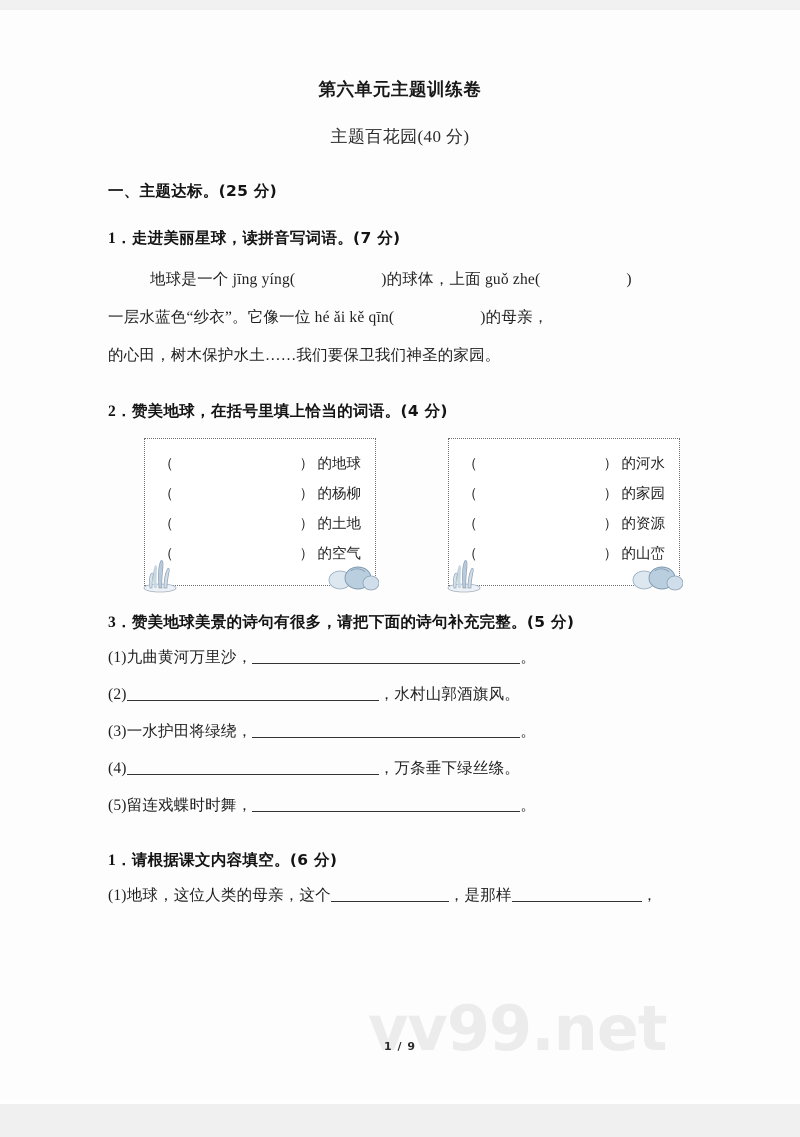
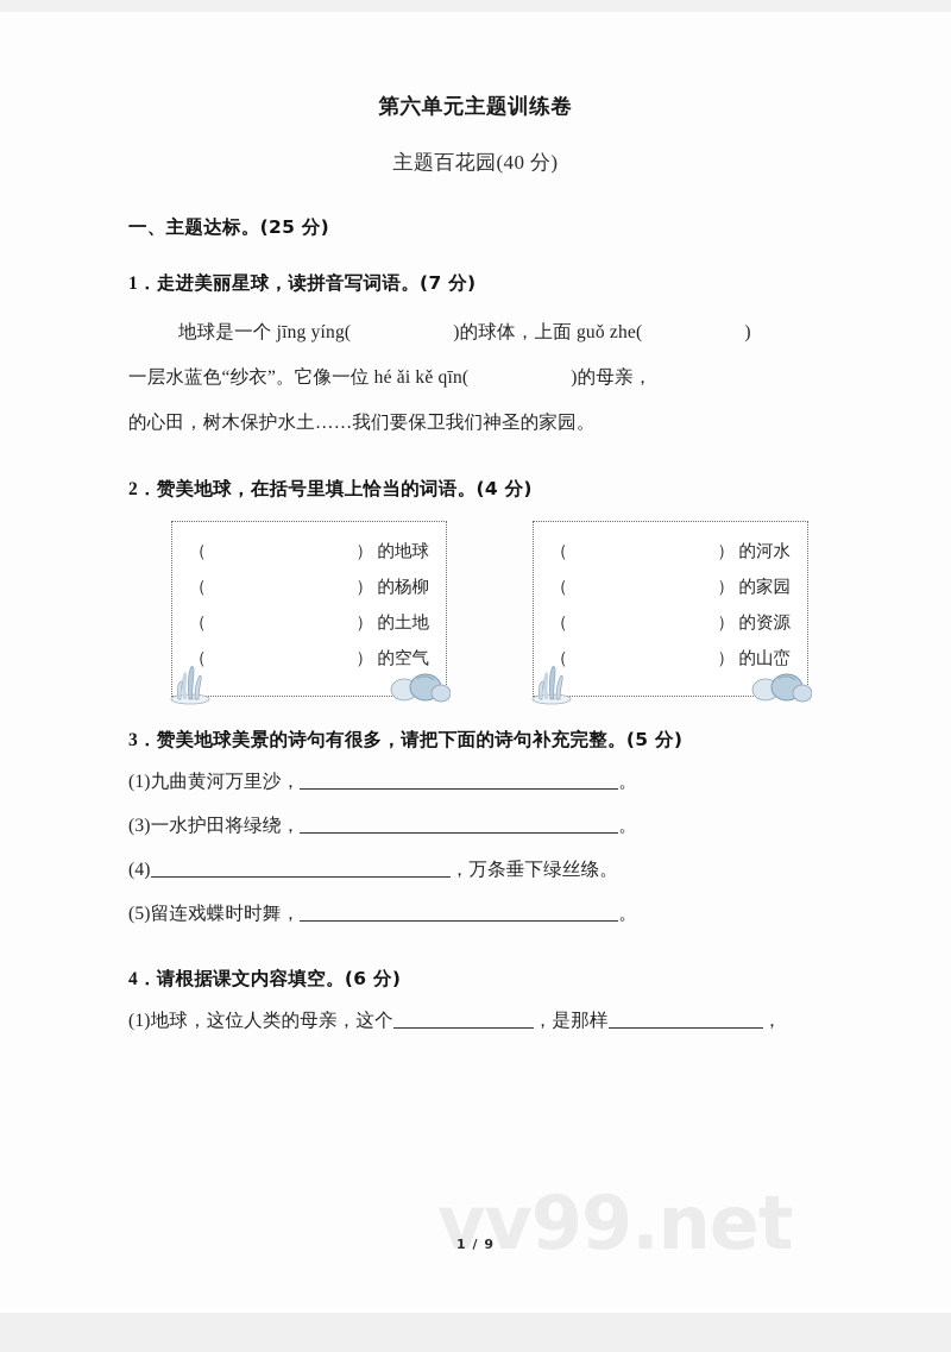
  第六单元主题训练卷
  主题百花园(40 分)
  一、主题达标。(25 分)
  1．走进美丽星球，读拼音写词语。(7 分)
  地球是一个 jīng yíng( )的球体，上面 guǒ zhe( )
  一层水蓝色“纱衣”。它像一位 hé ǎi kě qīn( )的母亲，
  的心田，树木保护水土……我们要保卫我们神圣的家园。
  2．赞美地球，在括号里填上恰当的词语。(4 分)
  （
  ） 的地球
  （
  ） 的杨柳
  （
  ） 的土地
  （
  ） 的空气
  （
  ） 的河水
  （
  ） 的家园
  （
  ） 的资源
  （
  ） 的山峦
  3．赞美地球美景的诗句有很多，请把下面的诗句补充完整。(5 分)
  (1)九曲黄河万里沙， 。
- (2) ，水村山郭酒旗风。
  (3)一水护田将绿绕， 。
  (4) ，万条垂下绿丝绦。
  (5)留连戏蝶时时舞， 。
- 1．请根据课文内容填空。(6 分)
+ 4．请根据课文内容填空。(6 分)
  (1)地球，这位人类的母亲，这个 ，是那样 ，
  vv99.net
  1 / 9
